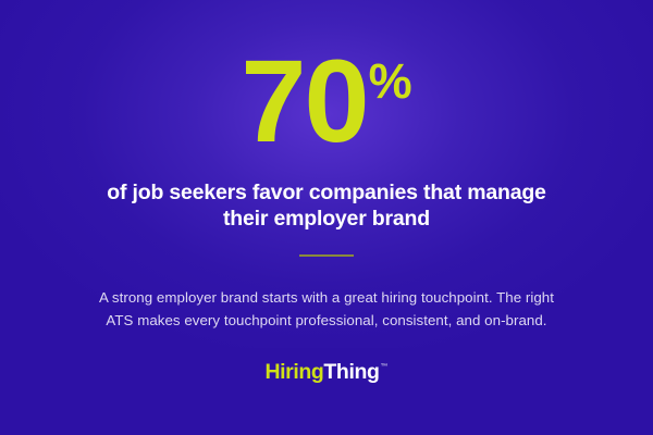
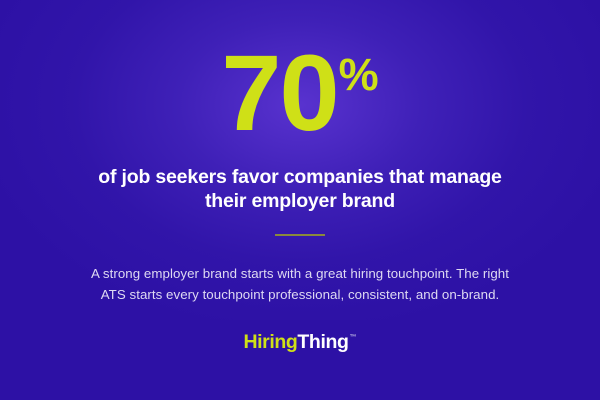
  70
  %
  of job seekers favor companies that manage
  their employer brand
  A strong employer brand starts with a great hiring touchpoint. The right
- ATS makes every touchpoint professional, consistent, and on-brand.
+ ATS starts every touchpoint professional, consistent, and on-brand.
  Hiring
  Thing
